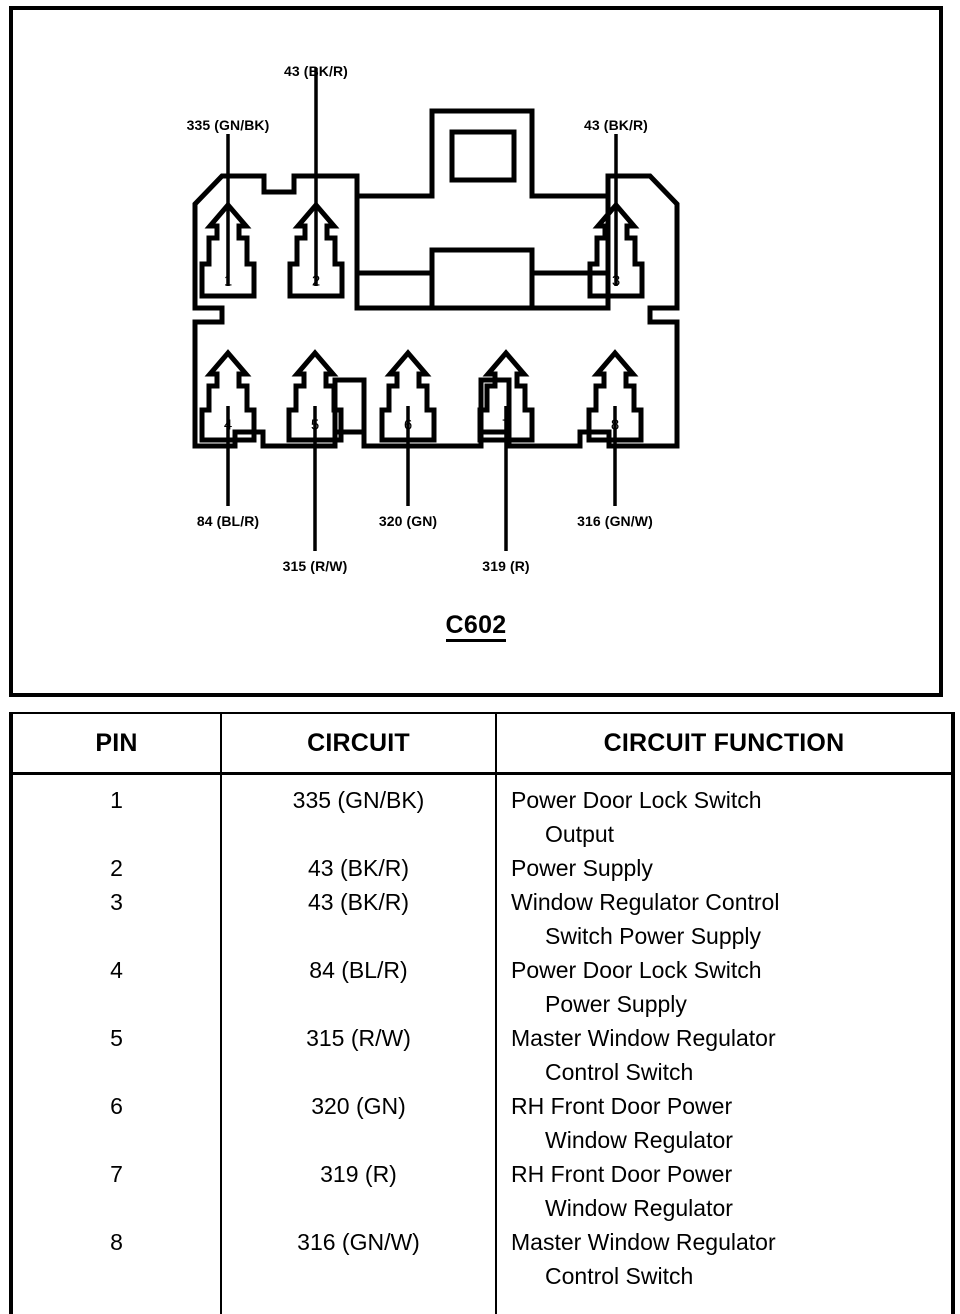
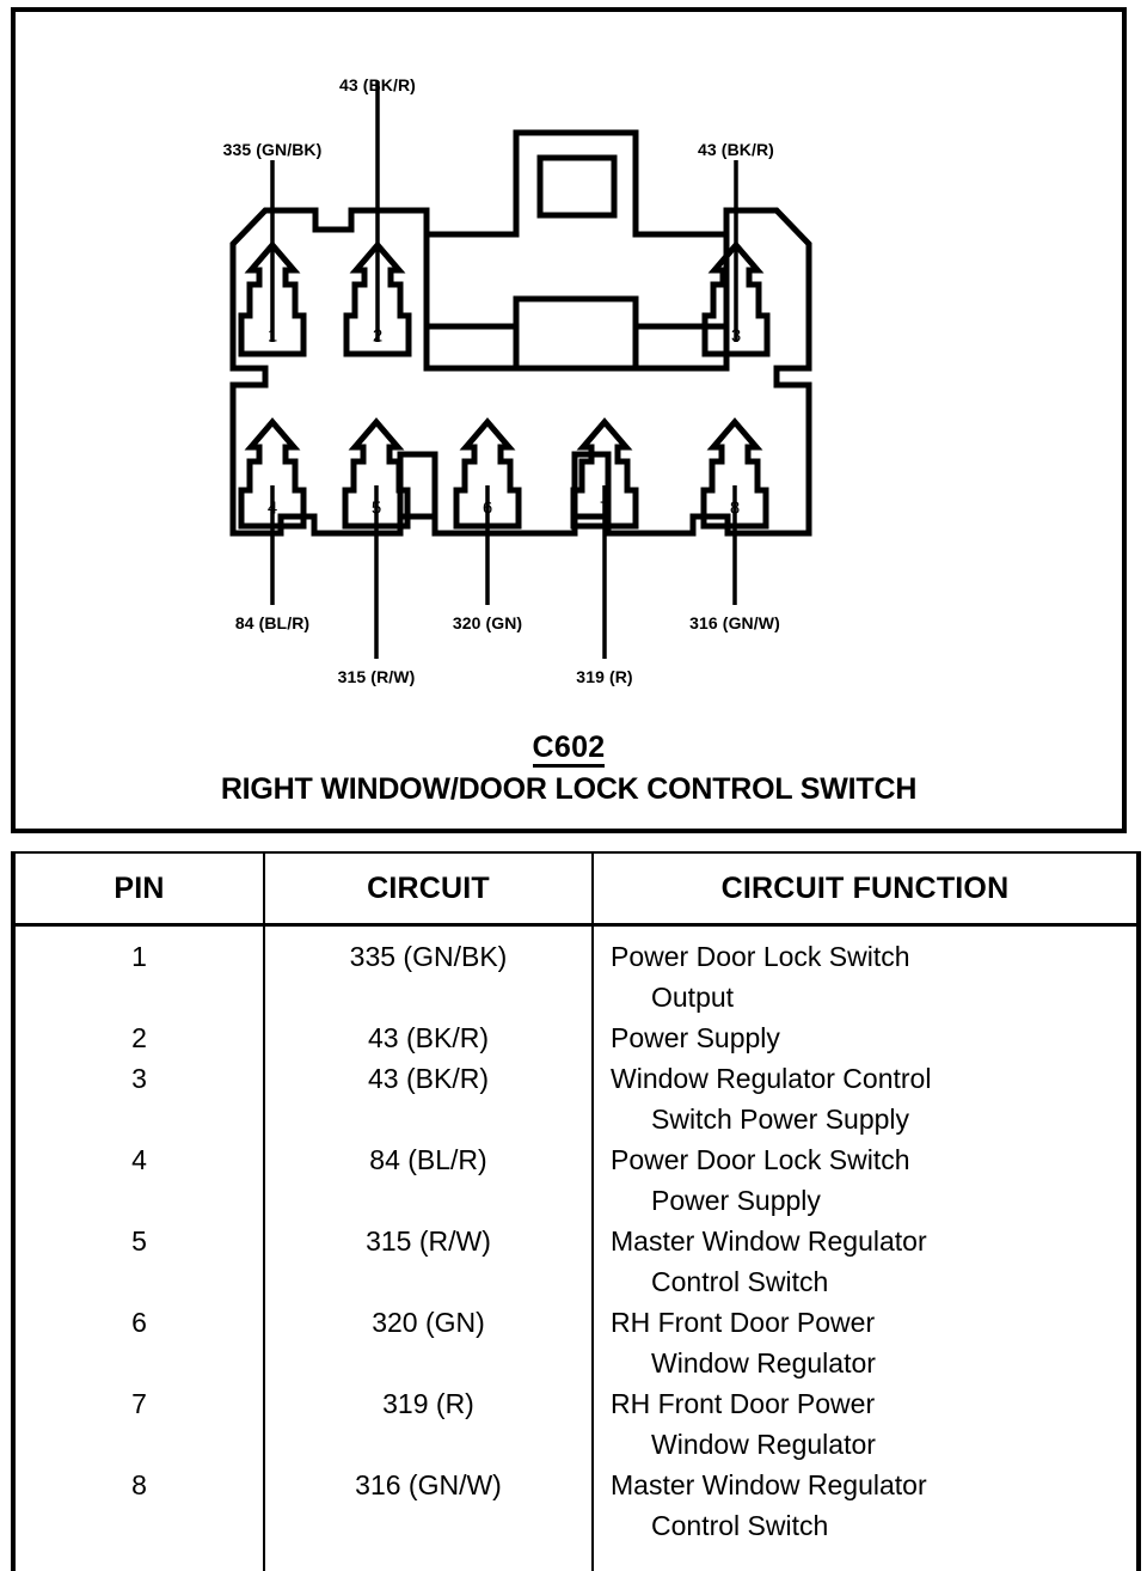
  1
  2
  3
  4
  5
  6
  7
  8
  335 (GN/BK)
  43 (BK/R)
  43 (BK/R)
  84 (BL/R)
  315 (R/W)
  320 (GN)
  319 (R)
  316 (GN/W)
  C602
+ RIGHT WINDOW/DOOR LOCK CONTROL SWITCH
  PIN	CIRCUIT	CIRCUIT FUNCTION
  1 2 3 4 5 6 7 8	335 (GN/BK) 43 (BK/R) 43 (BK/R) 84 (BL/R) 315 (R/W) 320 (GN) 319 (R) 316 (GN/W)	Power Door Lock Switch Output Power Supply Window Regulator Control Switch Power Supply Power Door Lock Switch Power Supply Master Window Regulator Control Switch RH Front Door Power Window Regulator RH Front Door Power Window Regulator Master Window Regulator Control Switch
